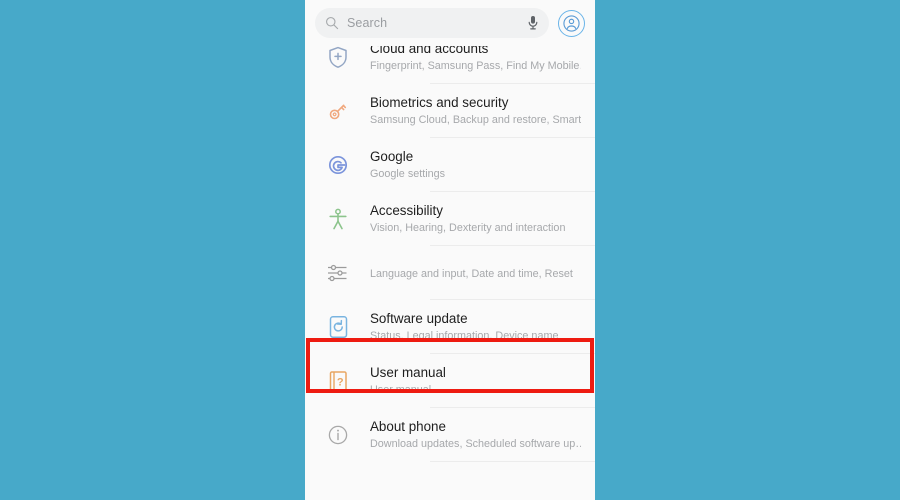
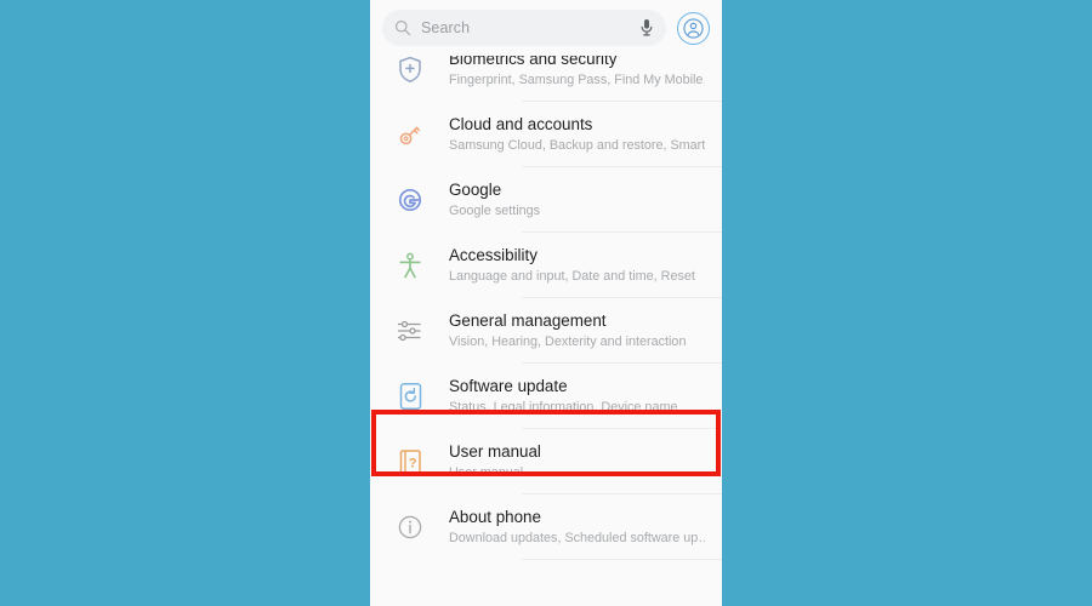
- Cloud and accounts
+ Biometrics and security
  Fingerprint, Samsung Pass, Find My Mobile
- Biometrics and security
+ Cloud and accounts
  Samsung Cloud, Backup and restore, Smart
  Google
  Google settings
  Accessibility
- Vision, Hearing, Dexterity and interaction
+ Language and input, Date and time, Reset
+ General management
- Language and input, Date and time, Reset
+ Vision, Hearing, Dexterity and interaction
  Software update
  Status, Legal information, Device name
  ?
  User manual
  User manual
  About phone
  Download updates, Scheduled software up…
  Search
